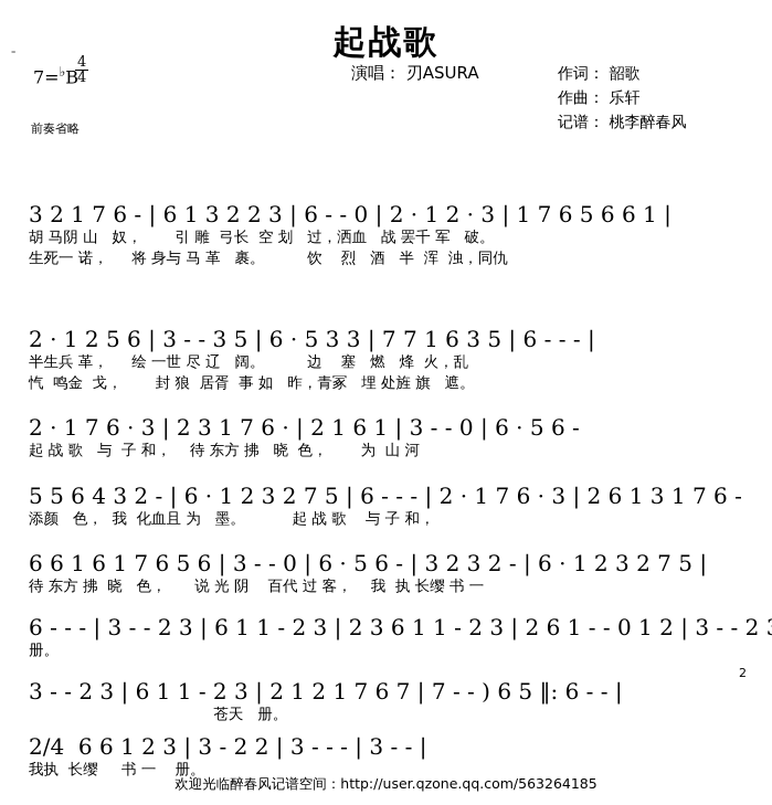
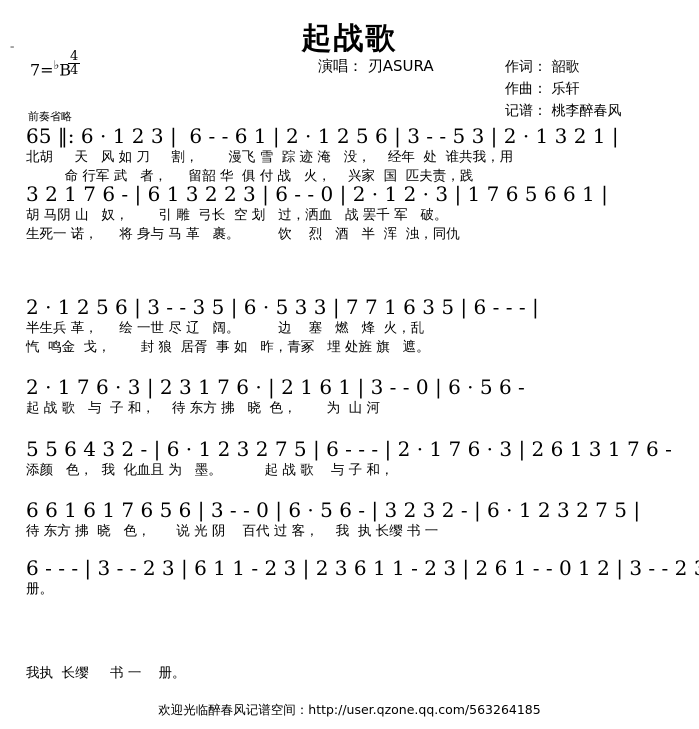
  -
  起战歌
  演唱： 刃ASURA
  作词： 韶歌
  作曲： 乐轩
  记谱： 桃李醉春风
  7=♭B
  4
  4
  前奏省略
+ 65 ‖: 6 · 1 2 3 | 6 - - 6 1 | 2 · 1 2 5 6 | 3 - - 5 3 | 2 · 1 3 2 1 |
+ 北胡 天 风 如 刀 割， 漫飞 雪 踪 迹 淹 没， 经年 处 谁共我，用
+ 命 行军 武 者， 留韶 华 俱 付 战 火， 兴家 国 匹夫责，践
  3 2 1 7 6 - | 6 1 3 2 2 3 | 6 - - 0 | 2 · 1 2 · 3 | 1 7 6 5 6 6 1 |
  胡 马阴 山 奴， 引 雕 弓长 空 划 过，洒血 战 罢千 军 破。
  生死一 诺， 将 身与 马 革 裹。 饮 烈 酒 半 浑 浊，同仇
  2 · 1 2 5 6 | 3 - - 3 5 | 6 · 5 3 3 | 7 7 1 6 3 5 | 6 - - - |
  半生兵 革， 绘 一世 尽 辽 阔。 边 塞 燃 烽 火，乱
  忾 鸣金 戈， 封 狼 居胥 事 如 昨，青冢 埋 处旌 旗 遮。
  2 · 1 7 6 · 3 | 2 3 1 7 6 · | 2 1 6 1 | 3 - - 0 | 6 · 5 6 -
  起 战 歌 与 子 和， 待 东方 拂 晓 色， 为 山 河
  5 5 6 4 3 2 - | 6 · 1 2 3 2 7 5 | 6 - - - | 2 · 1 7 6 · 3 | 2 6 1 3 1 7 6 -
  添颜 色， 我 化血且 为 墨。 起 战 歌 与 子 和，
  6 6 1 6 1 7 6 5 6 | 3 - - 0 | 6 · 5 6 - | 3 2 3 2 - | 6 · 1 2 3 2 7 5 |
  待 东方 拂 晓 色， 说 光 阴 百代 过 客， 我 执 长缨 书 一
  6 - - - | 3 - - 2 3 | 6 1 1 - 2 3 | 2 3 6 1 1 - 2 3 | 2 6 1 - - 0 1 2 | 3 - - 2
  册。
- 3 - - 2 3 | 6 1 1 - 2 3 | 2 1 2 1 7 6 7 | 7 - - ) 6 5 ‖: 6 - - |
- 苍天 册。
- 2
- 2/4 6 6 1 2 3 | 3 - 2 2 | 3 - - - | 3 - - |
  我执 长缨 书 一 册。
  欢迎光临醉春风记谱空间：http://user.qzone.qq.com/563264185
